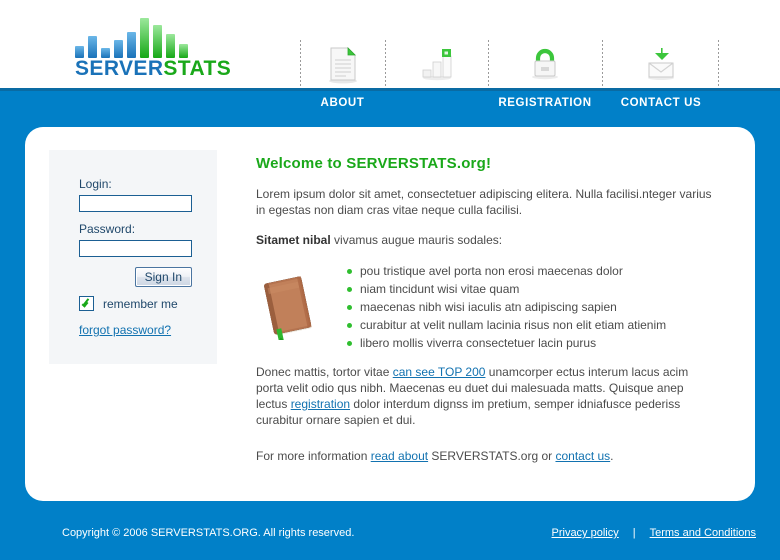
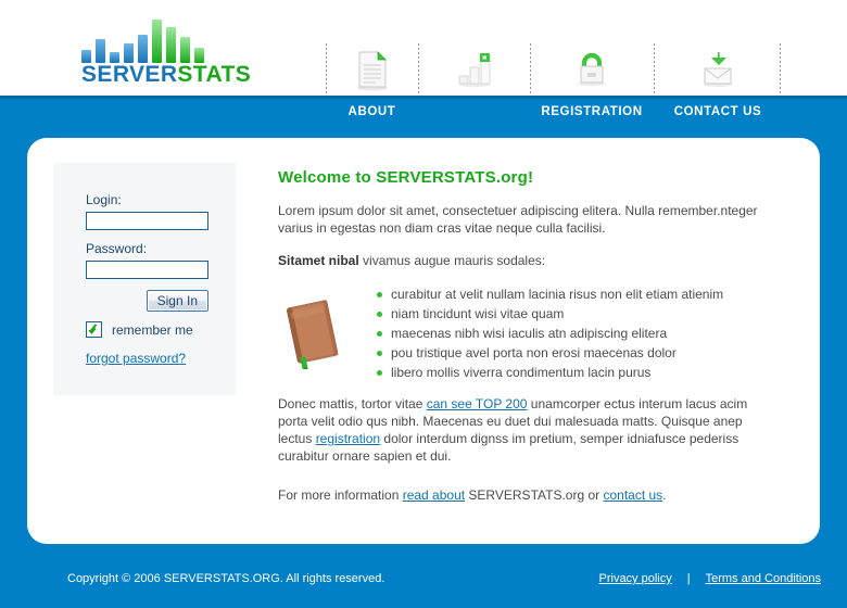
  SERVERSTATS
  ABOUT
  REGISTRATION
  CONTACT US
  Login:
  Password:
  Sign In
  remember me
  forgot password?
  Welcome to SERVERSTATS.org!
- Lorem ipsum dolor sit amet, consectetuer adipiscing elitera. Nulla facilisi.nteger varius in egestas non diam cras vitae neque culla facilisi.
+ Lorem ipsum dolor sit amet, consectetuer adipiscing elitera. Nulla remember.nteger varius in egestas non diam cras vitae neque culla facilisi.
  Sitamet nibal vivamus augue mauris sodales:
- pou tristique avel porta non erosi maecenas dolor
+ curabitur at velit nullam lacinia risus non elit etiam atienim
  niam tincidunt wisi vitae quam
- maecenas nibh wisi iaculis atn adipiscing sapien
+ maecenas nibh wisi iaculis atn adipiscing elitera
- curabitur at velit nullam lacinia risus non elit etiam atienim
+ pou tristique avel porta non erosi maecenas dolor
- libero mollis viverra consectetuer lacin purus
+ libero mollis viverra condimentum lacin purus
  Donec mattis, tortor vitae can see TOP 200 unamcorper ectus interum lacus acim porta velit odio qus nibh. Maecenas eu duet dui malesuada matts. Quisque anep lectus registration dolor interdum dignss im pretium, semper idniafusce pederiss curabitur ornare sapien et dui.
  For more information read about SERVERSTATS.org or contact us.
  Copyright © 2006 SERVERSTATS.ORG. All rights reserved.
  Privacy policy | Terms and Conditions
